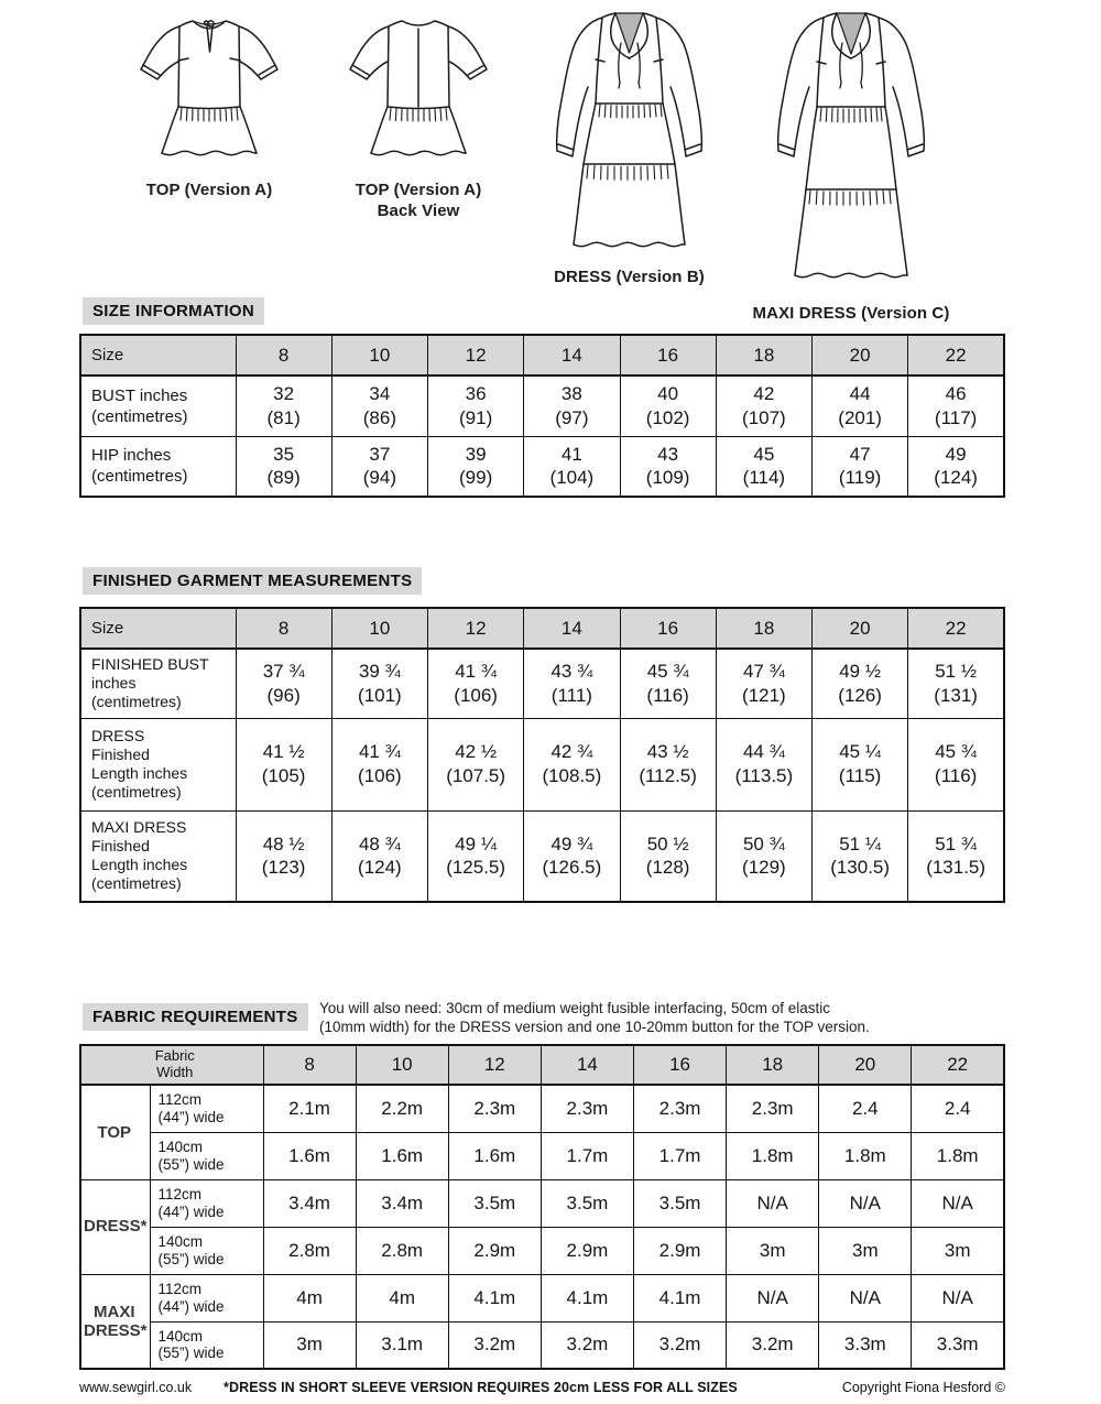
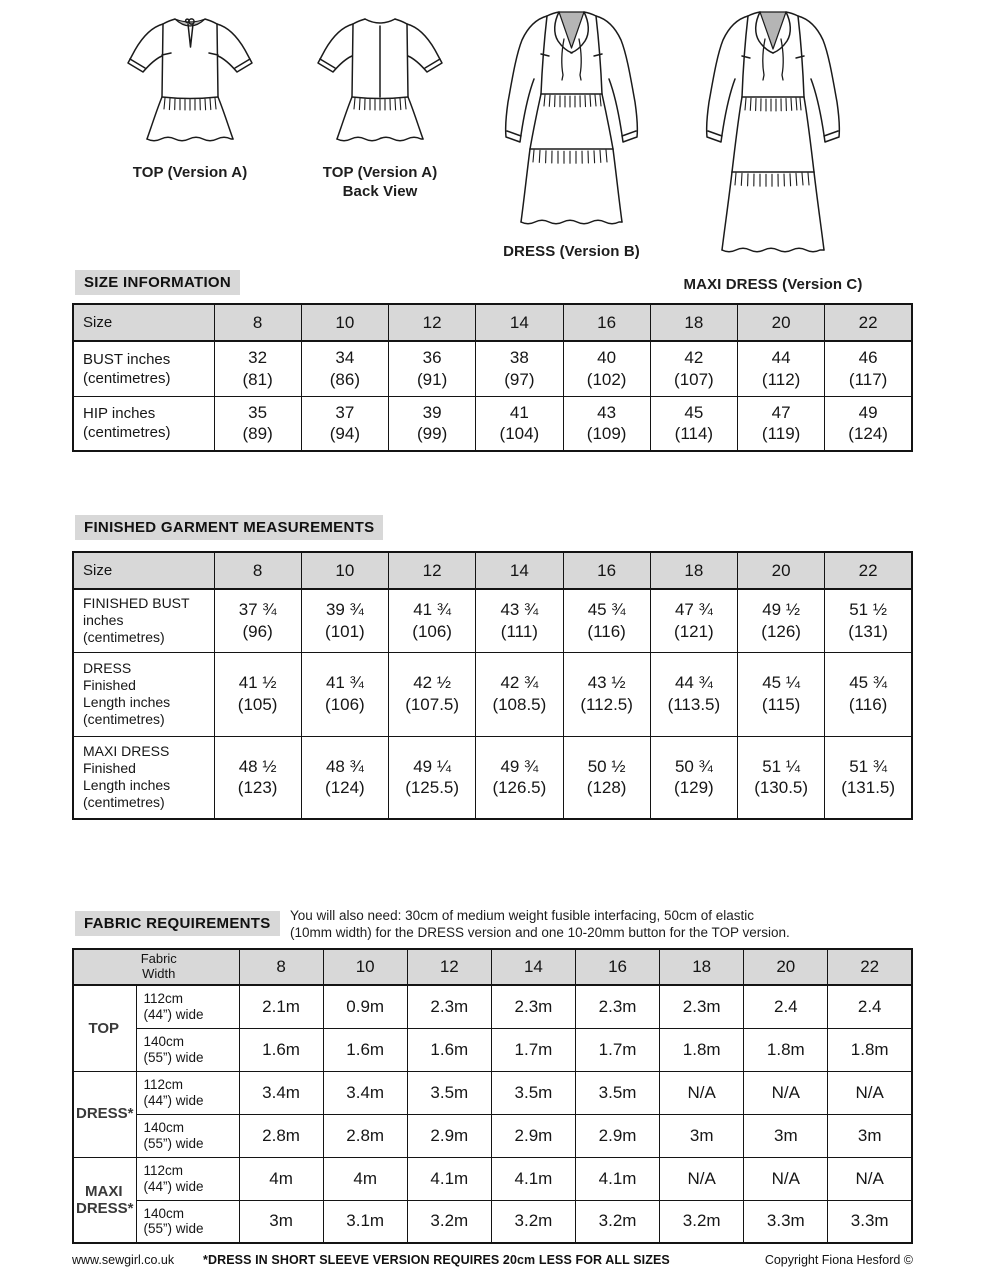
  TOP (Version A)
  TOP (Version A)
  Back View
  DRESS (Version B)
  MAXI DRESS (Version C)
  SIZE INFORMATION
  Size	8	10	12	14	16	18	20	22
- BUST inches (centimetres)	32 (81)	34 (86)	36 (91)	38 (97)	40 (102)	42 (107)	44 (201)	46 (117)
+ BUST inches (centimetres)	32 (81)	34 (86)	36 (91)	38 (97)	40 (102)	42 (107)	44 (112)	46 (117)
  HIP inches (centimetres)	35 (89)	37 (94)	39 (99)	41 (104)	43 (109)	45 (114)	47 (119)	49 (124)
  FINISHED GARMENT MEASUREMENTS
  Size	8	10	12	14	16	18	20	22
  FINISHED BUST inches (centimetres)	37 ¾ (96)	39 ¾ (101)	41 ¾ (106)	43 ¾ (111)	45 ¾ (116)	47 ¾ (121)	49 ½ (126)	51 ½ (131)
  DRESS Finished Length inches (centimetres)	41 ½ (105)	41 ¾ (106)	42 ½ (107.5)	42 ¾ (108.5)	43 ½ (112.5)	44 ¾ (113.5)	45 ¼ (115)	45 ¾ (116)
  MAXI DRESS Finished Length inches (centimetres)	48 ½ (123)	48 ¾ (124)	49 ¼ (125.5)	49 ¾ (126.5)	50 ½ (128)	50 ¾ (129)	51 ¼ (130.5)	51 ¾ (131.5)
  FABRIC REQUIREMENTS
  You will also need: 30cm of medium weight fusible interfacing, 50cm of elastic
  (10mm width) for the DRESS version and one 10-20mm button for the TOP version.
  Fabric Width	8	10	12	14	16	18	20	22
- TOP	112cm (44”) wide	2.1m	2.2m	2.3m	2.3m	2.3m	2.3m	2.4	2.4
+ TOP	112cm (44”) wide	2.1m	0.9m	2.3m	2.3m	2.3m	2.3m	2.4	2.4
  140cm (55”) wide	1.6m	1.6m	1.6m	1.7m	1.7m	1.8m	1.8m	1.8m
  DRESS*	112cm (44”) wide	3.4m	3.4m	3.5m	3.5m	3.5m	N/A	N/A	N/A
  140cm (55”) wide	2.8m	2.8m	2.9m	2.9m	2.9m	3m	3m	3m
  MAXI DRESS*	112cm (44”) wide	4m	4m	4.1m	4.1m	4.1m	N/A	N/A	N/A
  140cm (55”) wide	3m	3.1m	3.2m	3.2m	3.2m	3.2m	3.3m	3.3m
  www.sewgirl.co.uk
  *DRESS IN SHORT SLEEVE VERSION REQUIRES 20cm LESS FOR ALL SIZES
  Copyright Fiona Hesford ©
